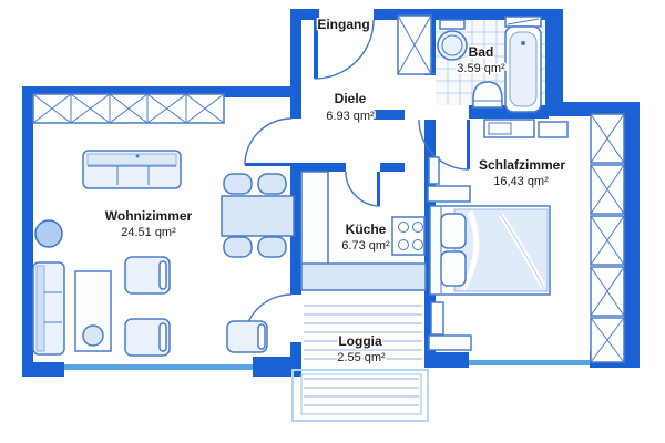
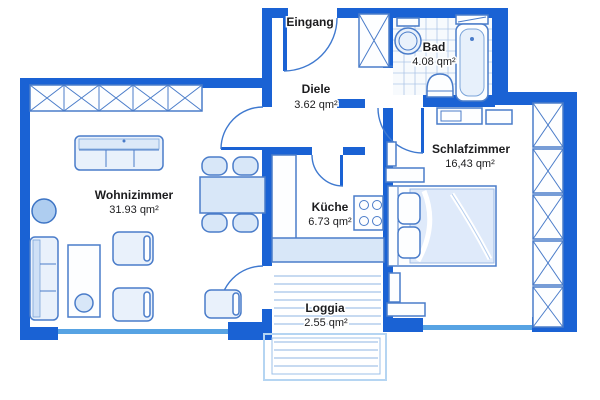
  Eingang
  Diele
- 6.93 qm²
+ 3.62 qm²
  Bad
- 3.59 qm²
+ 4.08 qm²
  Schlafzimmer
  16,43 qm²
  Küche
  6.73 qm²
  Wohnizimmer
- 24.51 qm²
+ 31.93 qm²
  Loggia
  2.55 qm²
